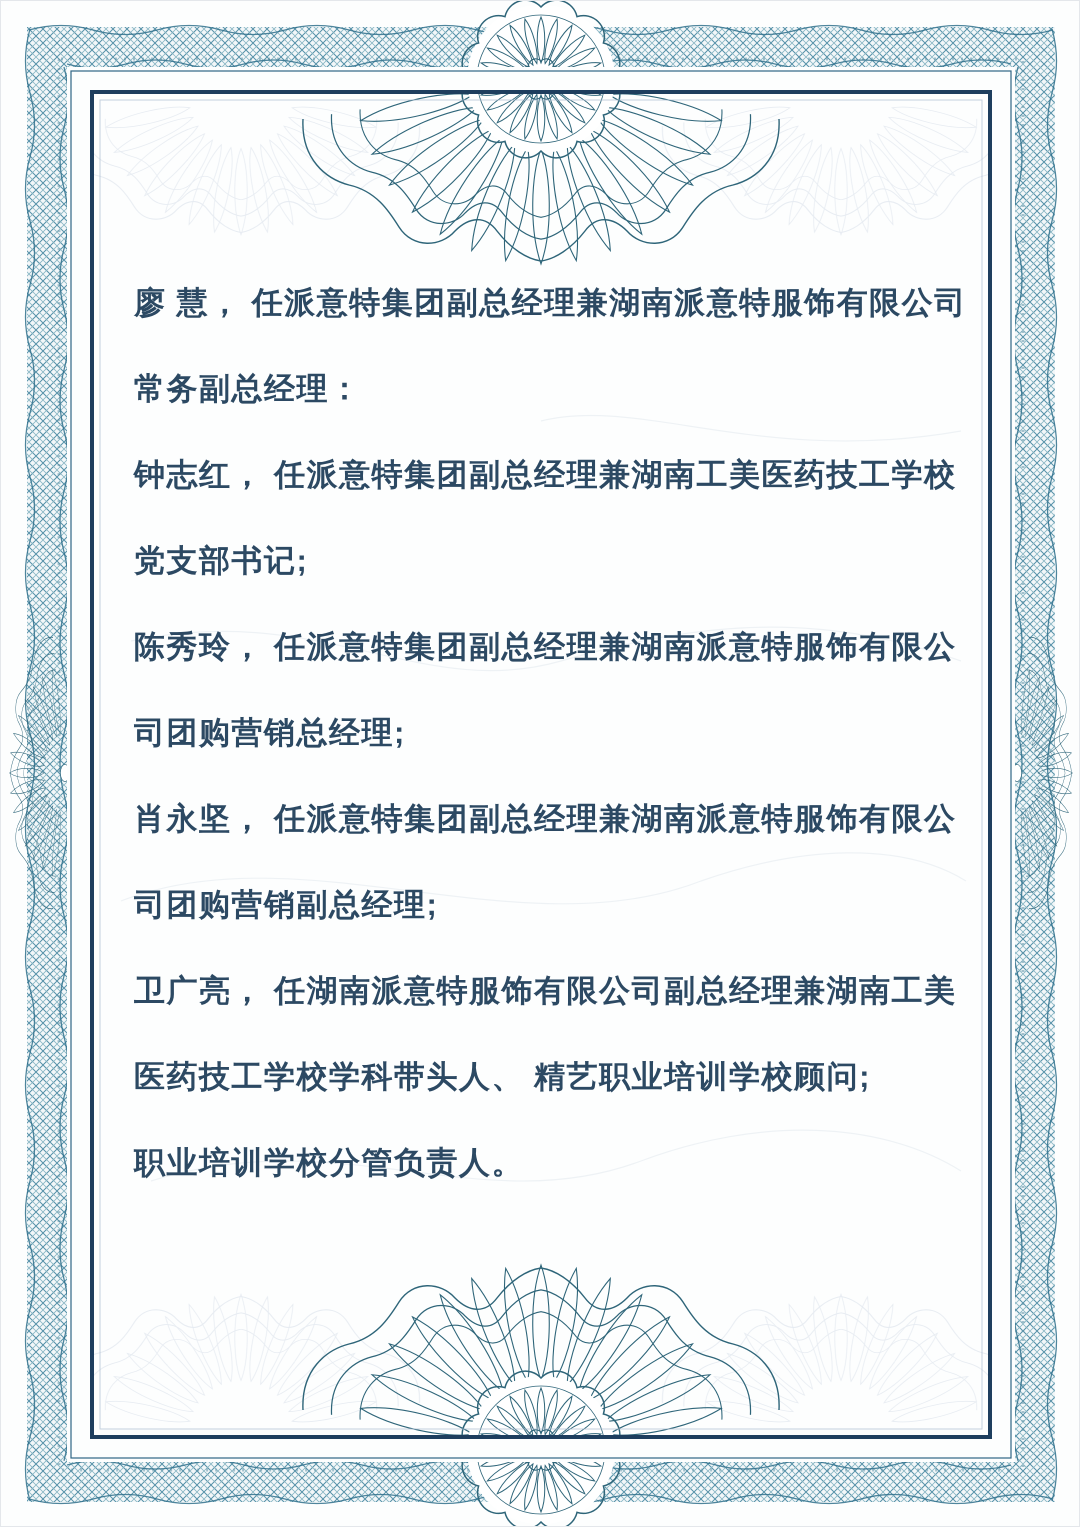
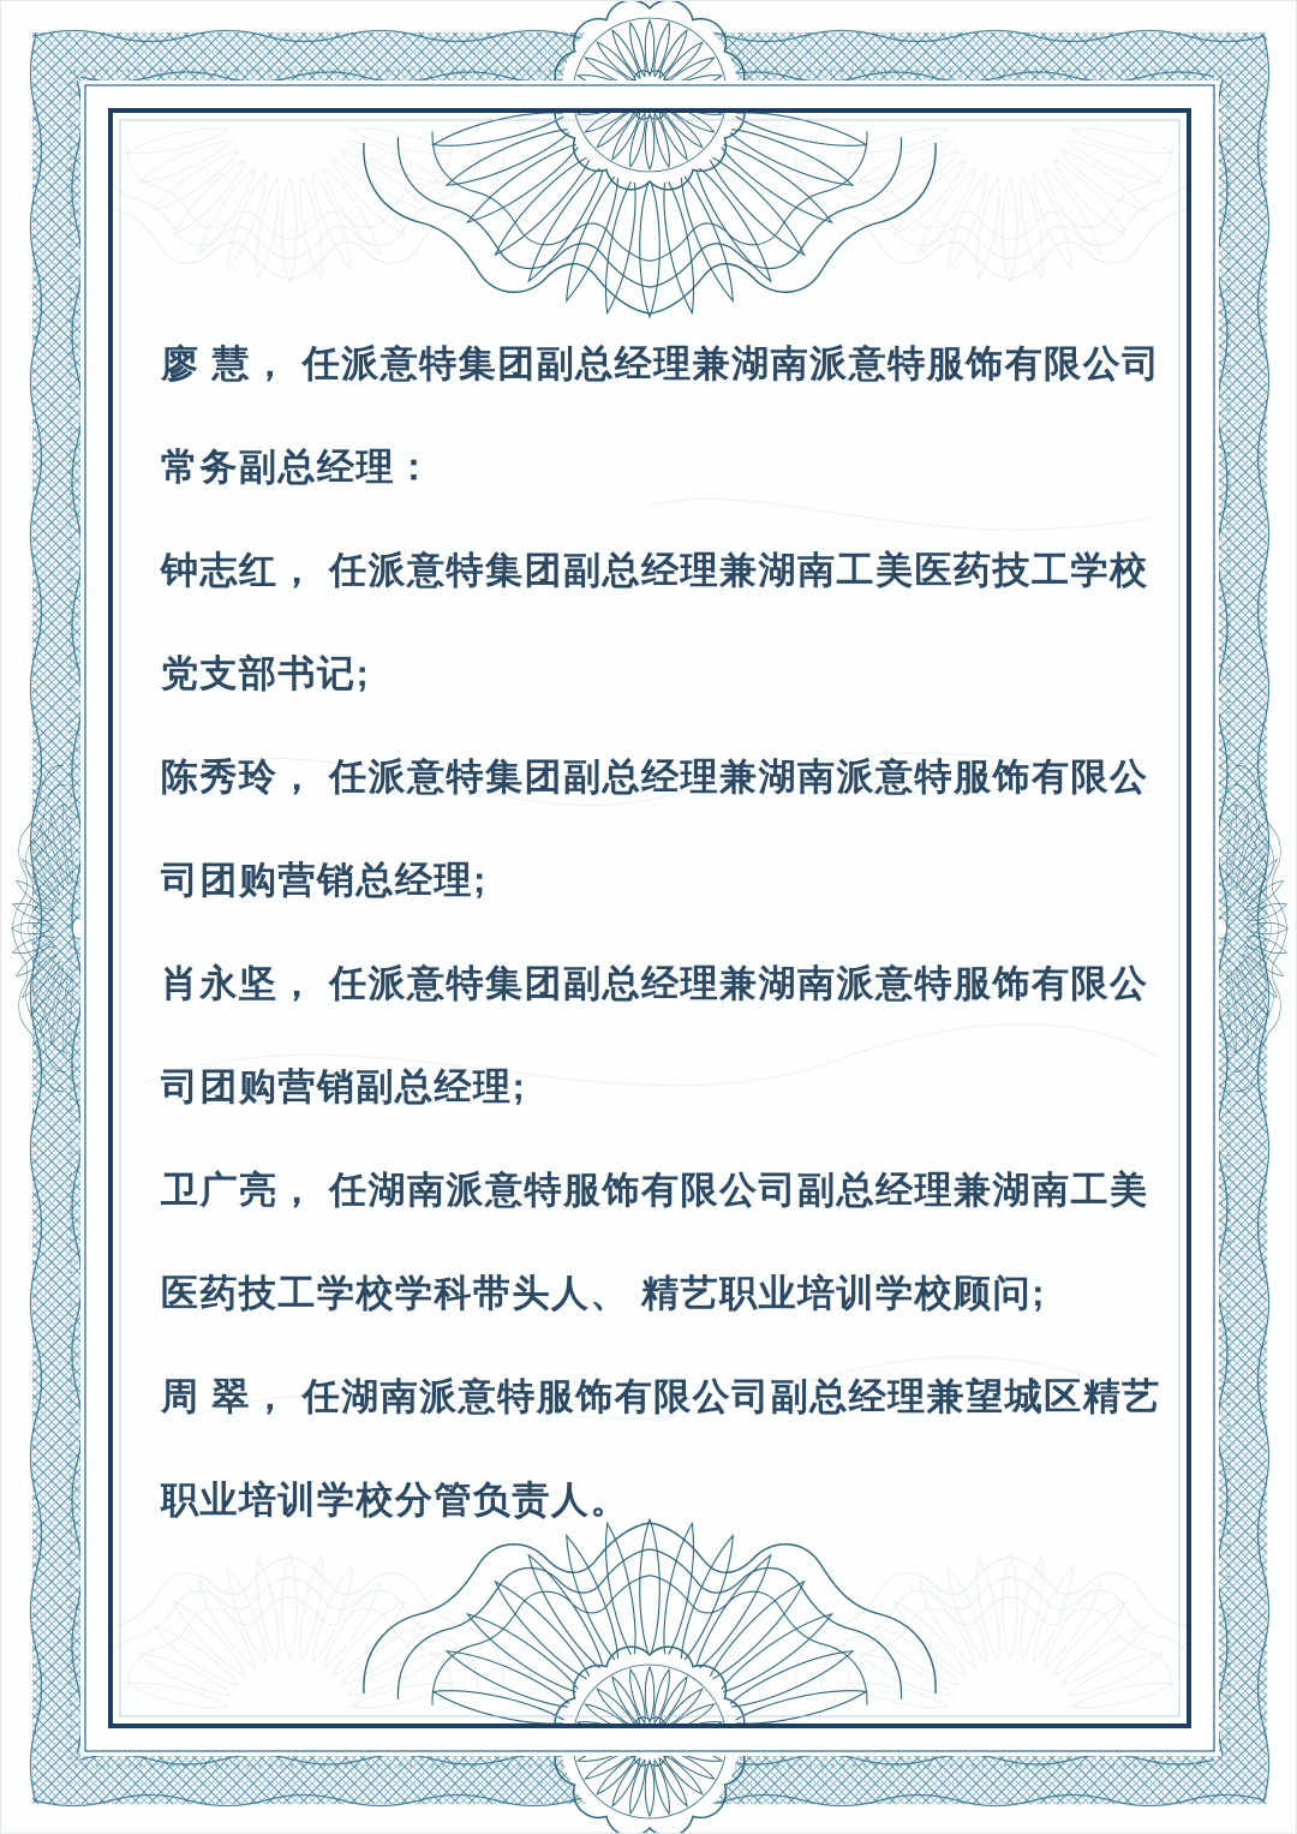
  廖 慧， 任派意特集团副总经理兼湖南派意特服饰有限公司
  常务副总经理：
  钟志红， 任派意特集团副总经理兼湖南工美医药技工学校
  党支部书记;
  陈秀玲， 任派意特集团副总经理兼湖南派意特服饰有限公
  司团购营销总经理;
  肖永坚， 任派意特集团副总经理兼湖南派意特服饰有限公
  司团购营销副总经理;
  卫广亮， 任湖南派意特服饰有限公司副总经理兼湖南工美
  医药技工学校学科带头人、 精艺职业培训学校顾问;
+ 周 翠， 任湖南派意特服饰有限公司副总经理兼望城区精艺
  职业培训学校分管负责人。
